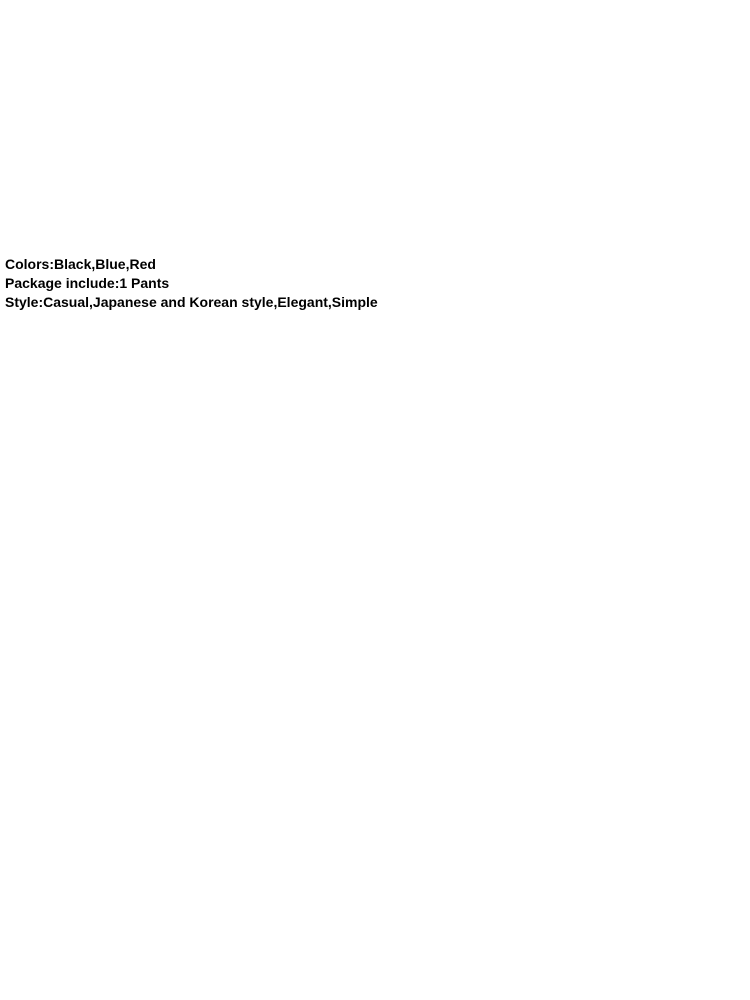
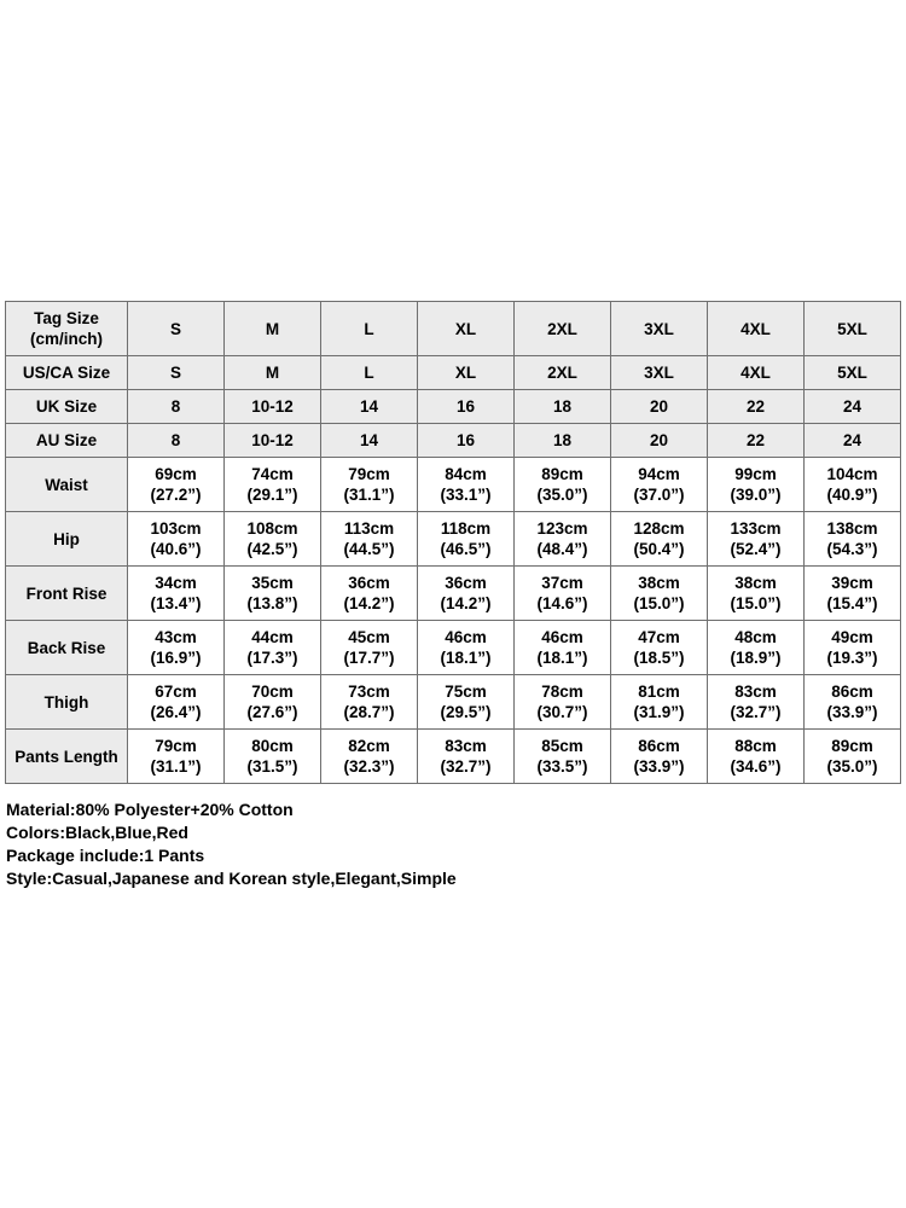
+ Tag Size (cm/inch)	S	M	L	XL	2XL	3XL	4XL	5XL
+ US/CA Size	S	M	L	XL	2XL	3XL	4XL	5XL
+ UK Size	8	10-12	14	16	18	20	22	24
+ AU Size	8	10-12	14	16	18	20	22	24
+ Waist	69cm (27.2”)	74cm (29.1”)	79cm (31.1”)	84cm (33.1”)	89cm (35.0”)	94cm (37.0”)	99cm (39.0”)	104cm (40.9”)
+ Hip	103cm (40.6”)	108cm (42.5”)	113cm (44.5”)	118cm (46.5”)	123cm (48.4”)	128cm (50.4”)	133cm (52.4”)	138cm (54.3”)
+ Front Rise	34cm (13.4”)	35cm (13.8”)	36cm (14.2”)	36cm (14.2”)	37cm (14.6”)	38cm (15.0”)	38cm (15.0”)	39cm (15.4”)
+ Back Rise	43cm (16.9”)	44cm (17.3”)	45cm (17.7”)	46cm (18.1”)	46cm (18.1”)	47cm (18.5”)	48cm (18.9”)	49cm (19.3”)
+ Thigh	67cm (26.4”)	70cm (27.6”)	73cm (28.7”)	75cm (29.5”)	78cm (30.7”)	81cm (31.9”)	83cm (32.7”)	86cm (33.9”)
+ Pants Length	79cm (31.1”)	80cm (31.5”)	82cm (32.3”)	83cm (32.7”)	85cm (33.5”)	86cm (33.9”)	88cm (34.6”)	89cm (35.0”)
+ Material:80% Polyester+20% Cotton
  Colors:Black,Blue,Red
  Package include:1 Pants
  Style:Casual,Japanese and Korean style,Elegant,Simple
